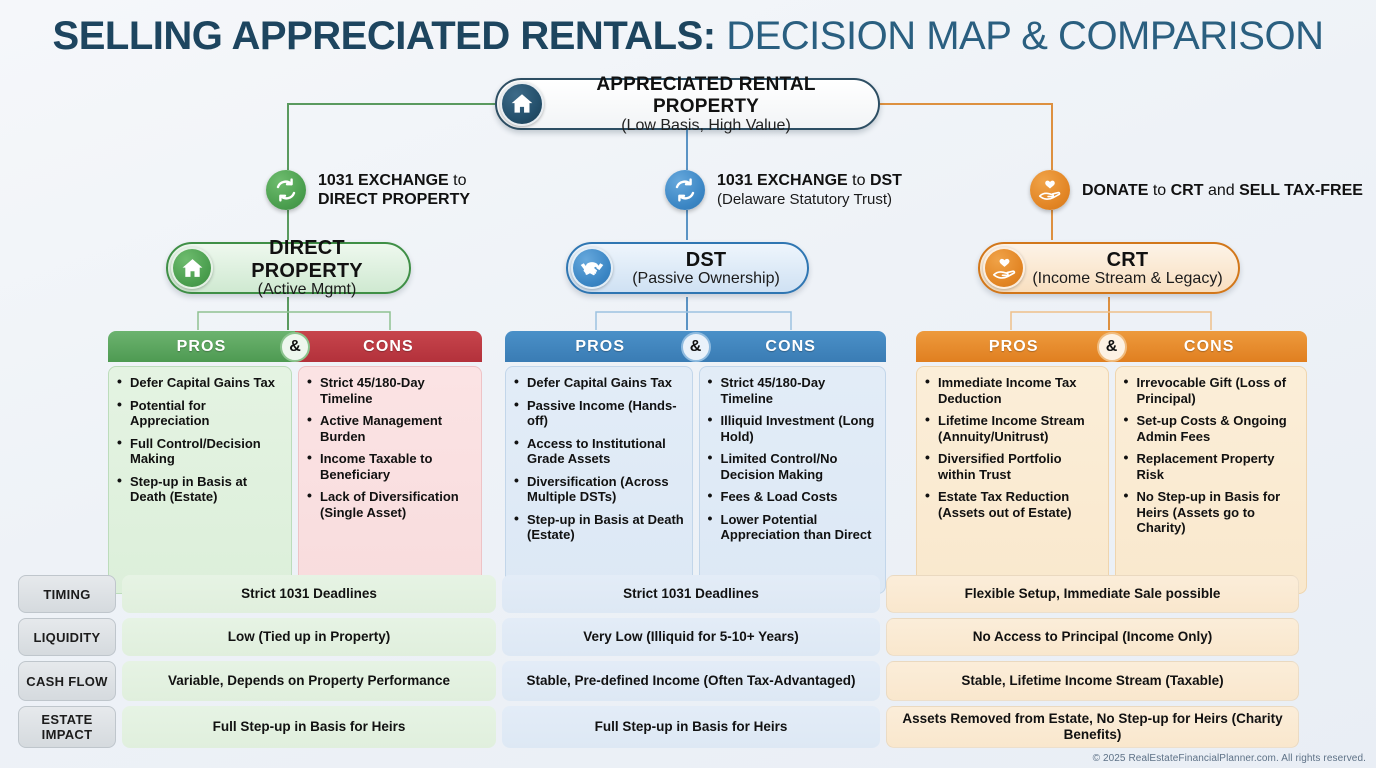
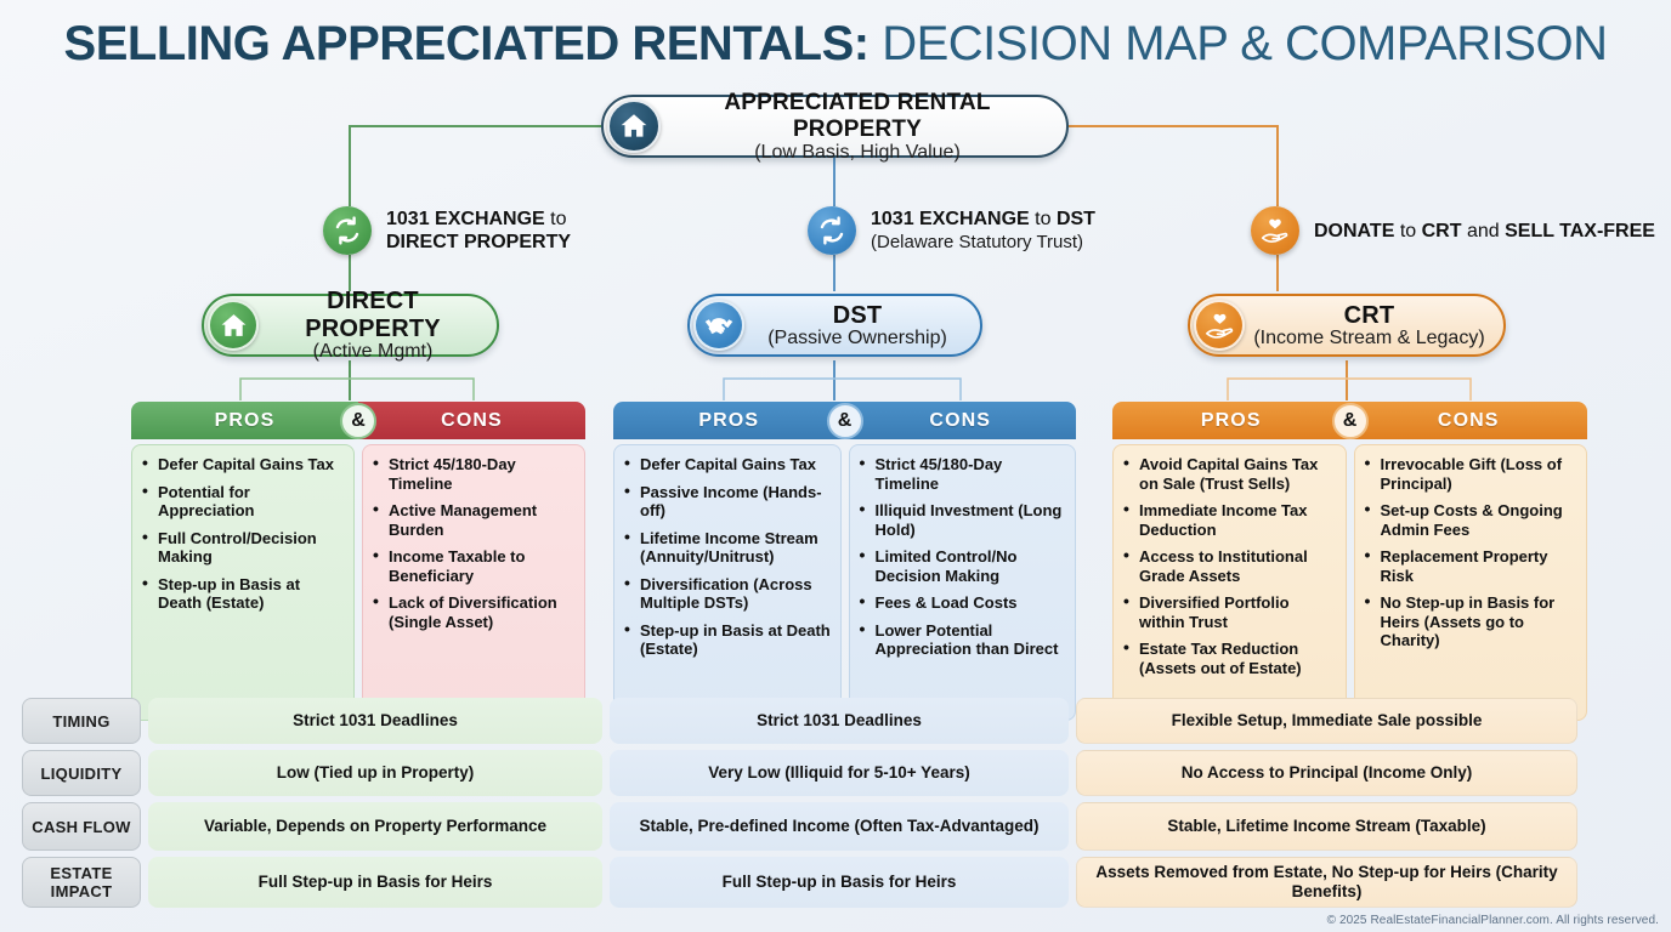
  SELLING APPRECIATED RENTALS: DECISION MAP & COMPARISON
  APPRECIATED RENTAL PROPERTY
  (Low Basis, High Value)
  1031 EXCHANGE to
  DIRECT PROPERTY
  1031 EXCHANGE to DST
  (Delaware Statutory Trust)
  DONATE to CRT and SELL TAX-FREE
  DIRECT PROPERTY
  (Active Mgmt)
  DST
  (Passive Ownership)
  CRT
  (Income Stream & Legacy)
  PROS
  CONS
  &
  Defer Capital Gains Tax
  Potential for Appreciation
  Full Control/Decision Making
  Step-up in Basis at Death (Estate)
  Strict 45/180-Day Timeline
  Active Management Burden
  Income Taxable to Beneficiary
  Lack of Diversification (Single Asset)
  PROS
  CONS
  &
  Defer Capital Gains Tax
  Passive Income (Hands-off)
- Access to Institutional Grade Assets
+ Lifetime Income Stream (Annuity/Unitrust)
  Diversification (Across Multiple DSTs)
  Step-up in Basis at Death (Estate)
  Strict 45/180-Day Timeline
  Illiquid Investment (Long Hold)
  Limited Control/No Decision Making
  Fees & Load Costs
  Lower Potential Appreciation than Direct
  PROS
  CONS
  &
+ Avoid Capital Gains Tax on Sale (Trust Sells)
  Immediate Income Tax Deduction
- Lifetime Income Stream (Annuity/Unitrust)
+ Access to Institutional Grade Assets
  Diversified Portfolio within Trust
  Estate Tax Reduction (Assets out of Estate)
  Irrevocable Gift (Loss of Principal)
  Set-up Costs & Ongoing Admin Fees
  Replacement Property Risk
  No Step-up in Basis for Heirs (Assets go to Charity)
  TIMING
  Strict 1031 Deadlines
  Strict 1031 Deadlines
  Flexible Setup, Immediate Sale possible
  LIQUIDITY
  Low (Tied up in Property)
  Very Low (Illiquid for 5-10+ Years)
  No Access to Principal (Income Only)
  CASH FLOW
  Variable, Depends on Property Performance
  Stable, Pre-defined Income (Often Tax-Advantaged)
  Stable, Lifetime Income Stream (Taxable)
  ESTATE IMPACT
  Full Step-up in Basis for Heirs
  Full Step-up in Basis for Heirs
  Assets Removed from Estate, No Step-up for Heirs (Charity Benefits)
  © 2025 RealEstateFinancialPlanner.com. All rights reserved.
